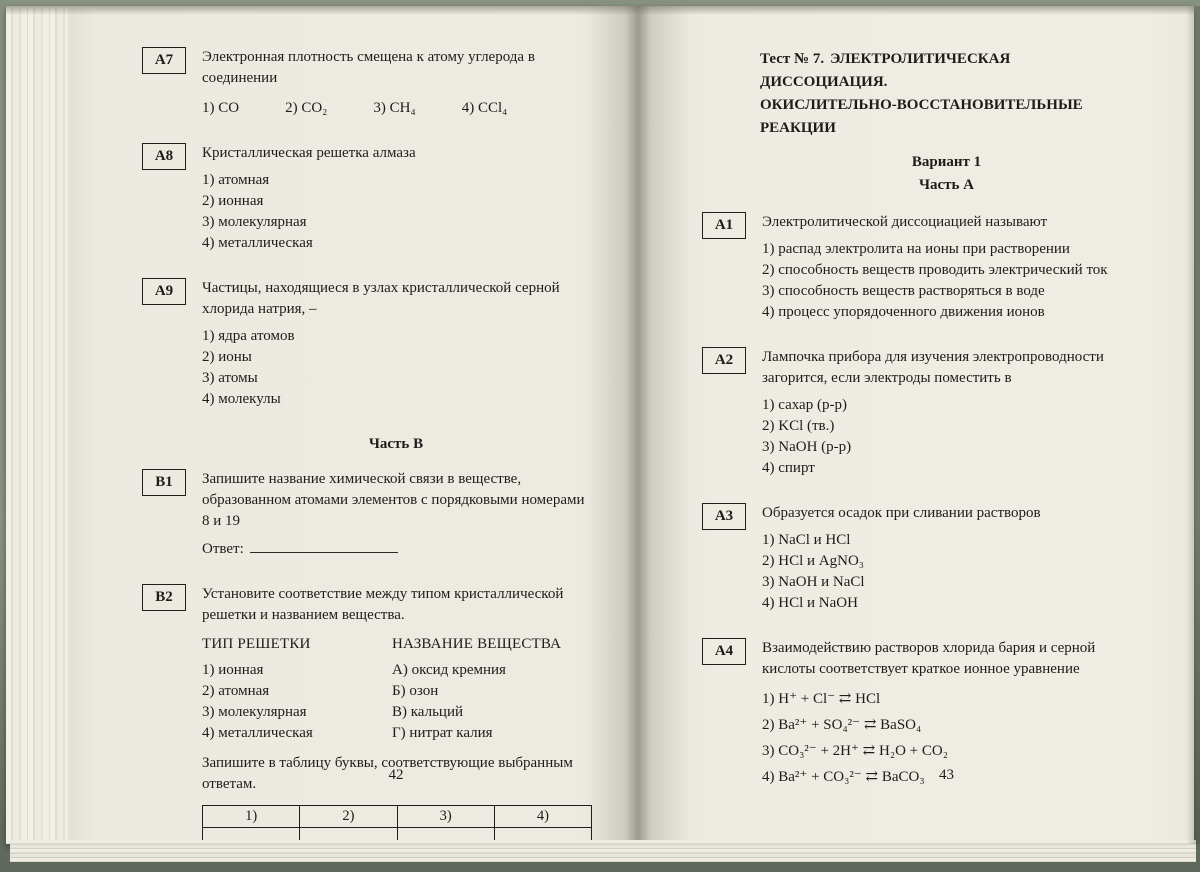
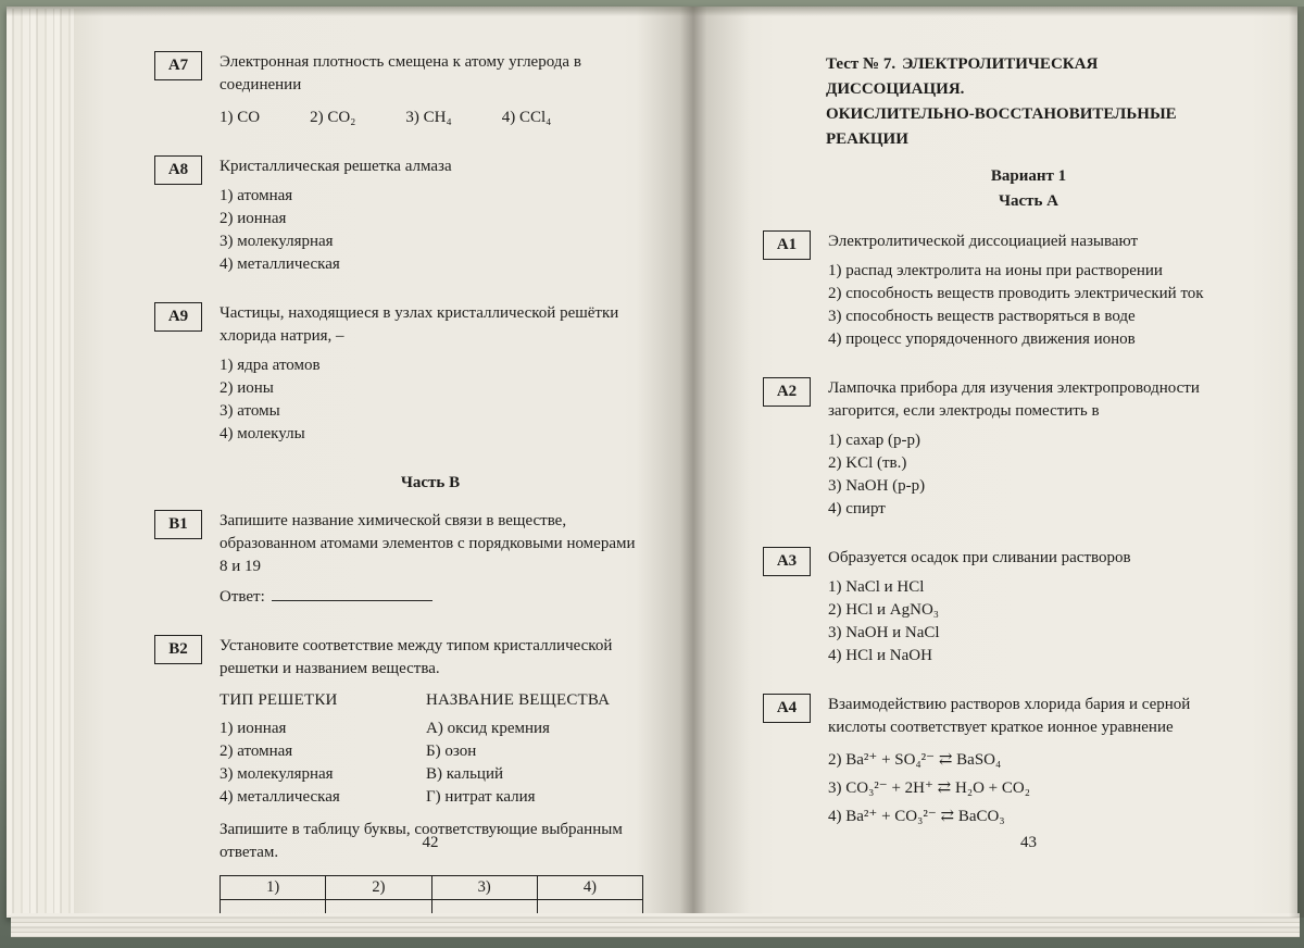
  А7
  Электронная плотность смещена к атому углерода в соединении
  1) CO
  2) CO₂
  3) CH₄
  4) CCl₄
  А8
  Кристаллическая решетка алмаза
  1) атомная
  2) ионная
  3) молекулярная
  4) металлическая
  А9
- Частицы, находящиеся в узлах кристаллической серной хлорида натрия, –
+ Частицы, находящиеся в узлах кристаллической решётки хлорида натрия, –
  1) ядра атомов
  2) ионы
  3) атомы
  4) молекулы
  Часть В
  В1
  Запишите название химической связи в веществе, образованном атомами элементов с порядковыми номерами 8 и 19
  Ответ:
  В2
  Установите соответствие между типом кристаллической решетки и названием вещества.
  ТИП РЕШЕТКИ
  1) ионная
  2) атомная
  3) молекулярная
  4) металлическая
  НАЗВАНИЕ ВЕЩЕСТВА
  А) оксид кремния
  Б) озон
  В) кальций
  Г) нитрат калия
  Запишите в таблицу буквы, соответствующие выбранным ответам.
  1)	2)	3)	4)
  42
  Тест № 7. ЭЛЕКТРОЛИТИЧЕСКАЯ ДИССОЦИАЦИЯ.
  ОКИСЛИТЕЛЬНО-ВОССТАНОВИТЕЛЬНЫЕ РЕАКЦИИ
  Вариант 1
  Часть А
  А1
  Электролитической диссоциацией называют
  1) распад электролита на ионы при растворении
  2) способность веществ проводить электрический ток
  3) способность веществ растворяться в воде
  4) процесс упорядоченного движения ионов
  А2
  Лампочка прибора для изучения электропроводности загорится, если электроды поместить в
  1) сахар (р-р)
  2) KCl (тв.)
  3) NaOH (р-р)
  4) спирт
  А3
  Образуется осадок при сливании растворов
  1) NaCl и HCl
  2) HCl и AgNO₃
  3) NaOH и NaCl
  4) HCl и NaOH
  А4
  Взаимодействию растворов хлорида бария и серной кислоты соответствует краткое ионное уравнение
- 1) H⁺ + Cl⁻ ⇄ HCl
  2) Ba²⁺ + SO₄²⁻ ⇄ BaSO₄
  3) CO₃²⁻ + 2H⁺ ⇄ H₂O + CO₂
  4) Ba²⁺ + CO₃²⁻ ⇄ BaCO₃
  43
